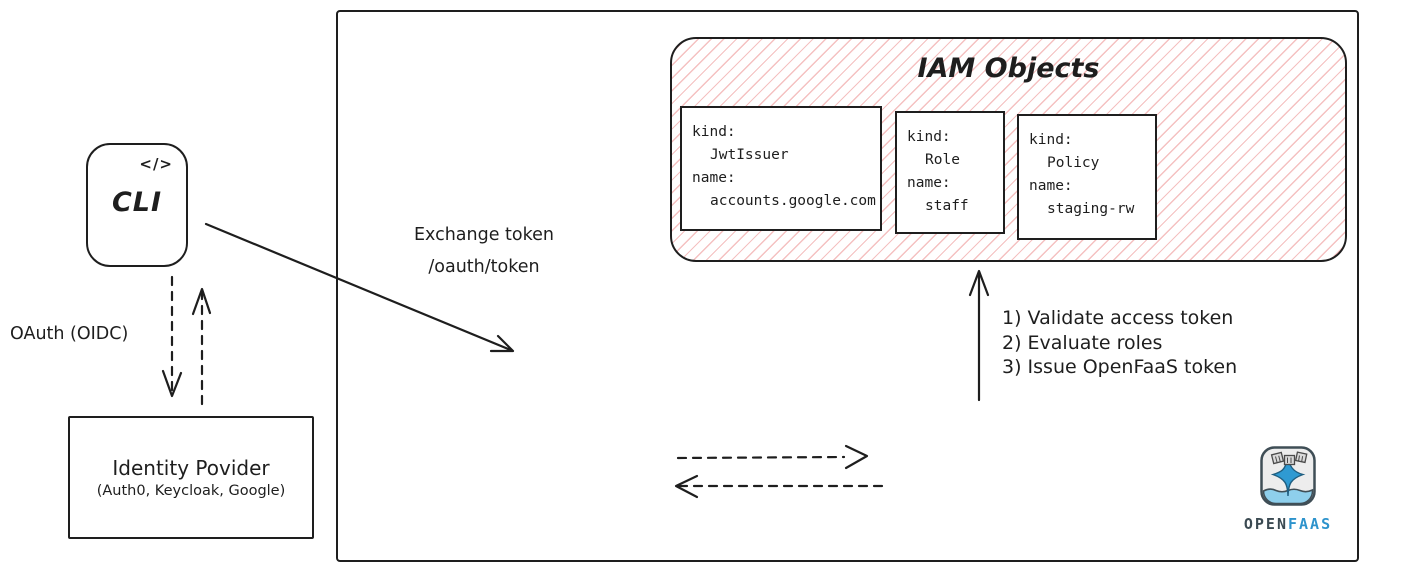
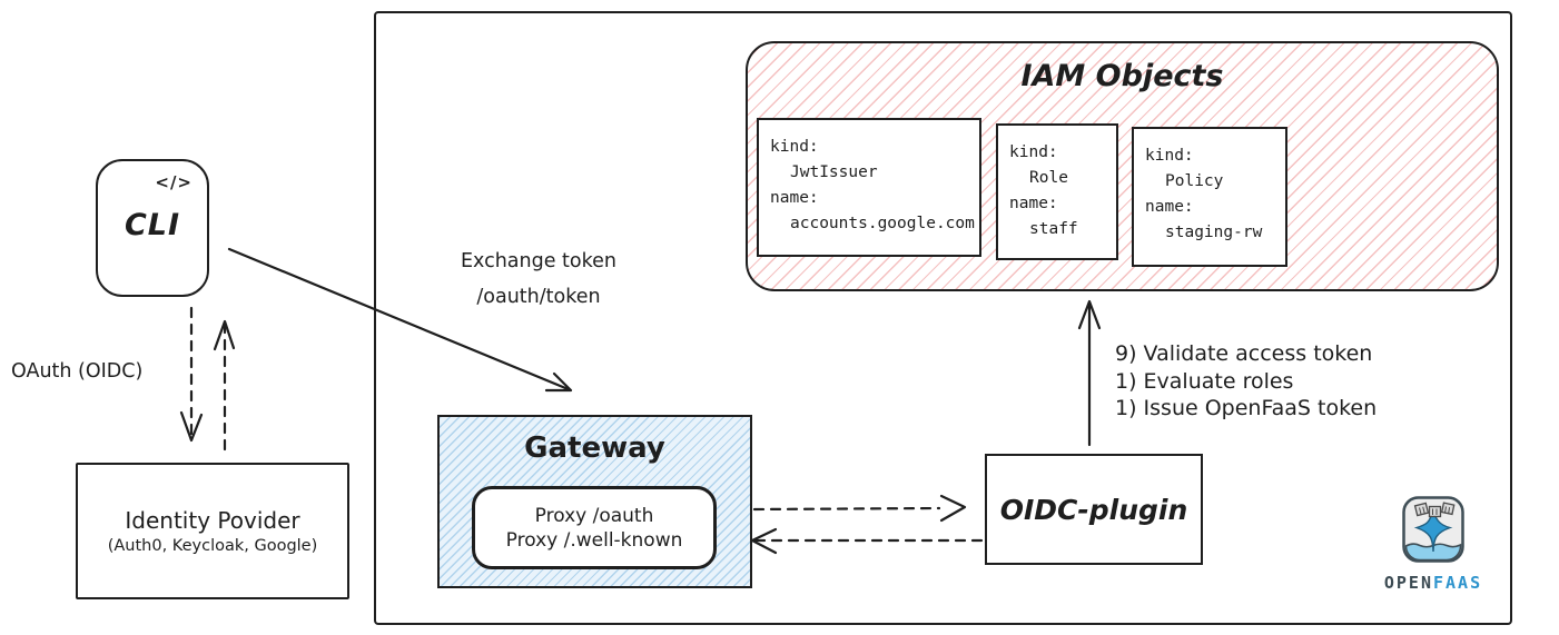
  </>
  CLI
  OAuth (OIDC)
  Identity Povider
  (Auth0, Keycloak, Google)
  Exchange token
  /oauth/token
+ Gateway
+ Proxy /oauth
+ Proxy /.well-known
+ OIDC-plugin
- 1) Validate access token
+ 9) Validate access token
- 2) Evaluate roles
+ 1) Evaluate roles
- 3) Issue OpenFaaS token
+ 1) Issue OpenFaaS token
  IAM Objects
  kind:
  JwtIssuer
  name:
  accounts.google.com
  kind:
  Role
  name:
  staff
  kind:
  Policy
  name:
  staging-rw
  OPENFAAS
